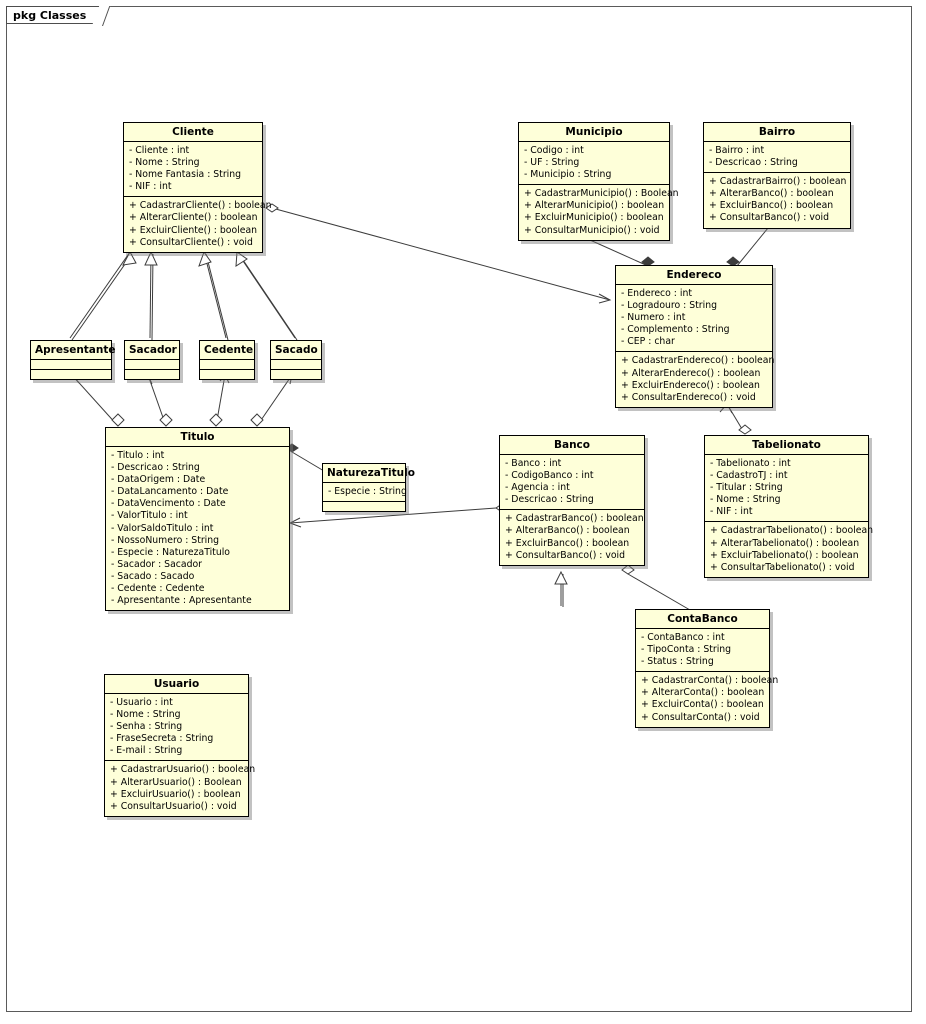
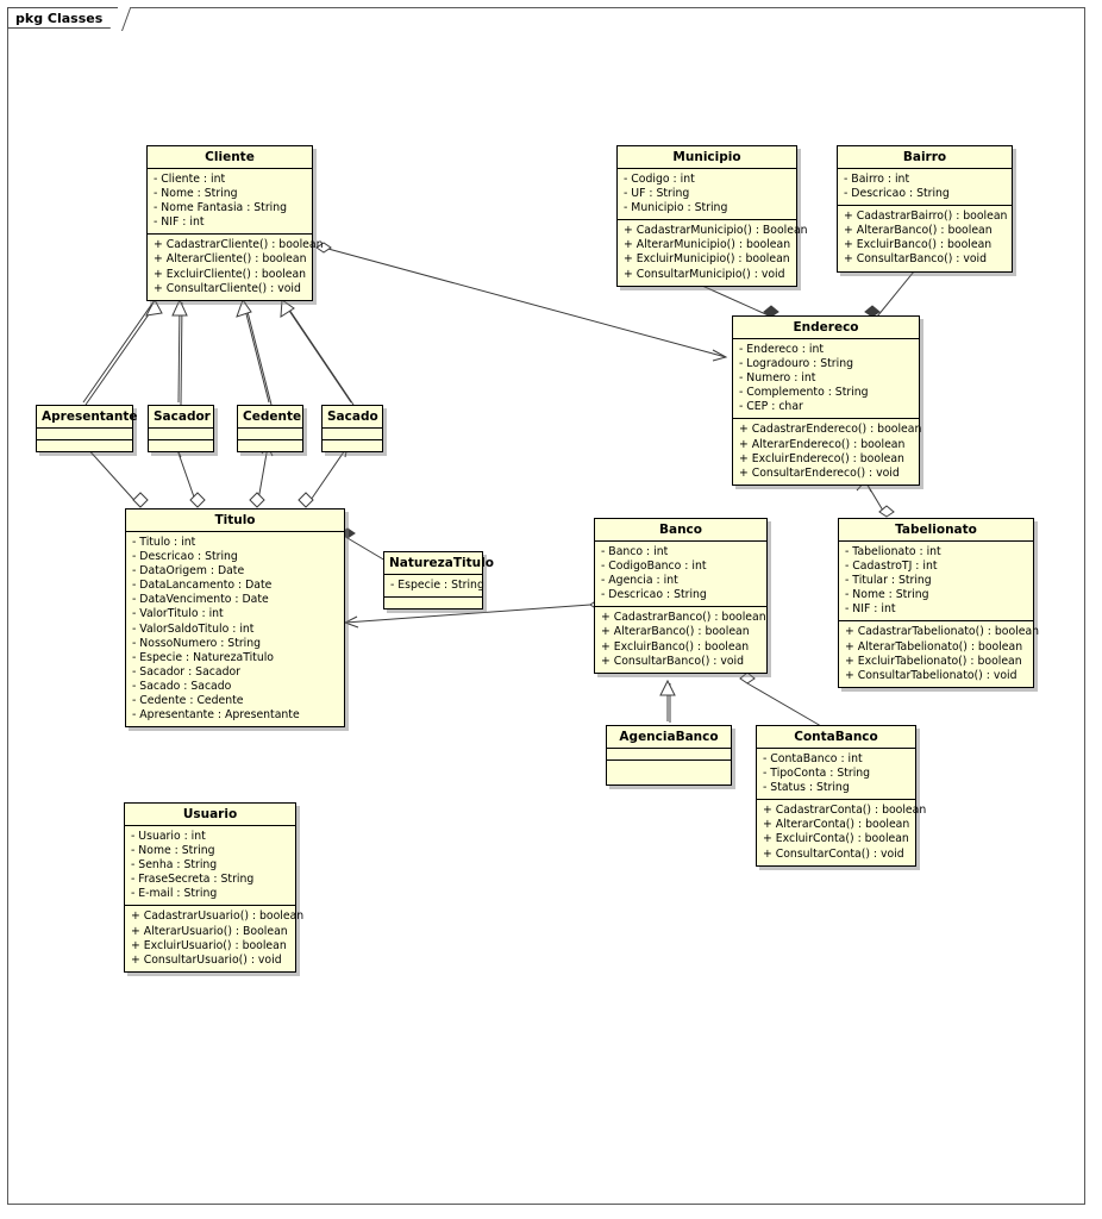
  pkg Classes
  Cliente
  - Cliente : int
  - Nome : String
  - Nome Fantasia : String
  - NIF : int
  + CadastrarCliente() : boolean
  + AlterarCliente() : boolean
  + ExcluirCliente() : boolean
  + ConsultarCliente() : void
  Municipio
  - Codigo : int
  - UF : String
  - Municipio : String
  + CadastrarMunicipio() : Boolean
  + AlterarMunicipio() : boolean
  + ExcluirMunicipio() : boolean
  + ConsultarMunicipio() : void
  Bairro
  - Bairro : int
  - Descricao : String
  + CadastrarBairro() : boolean
  + AlterarBanco() : boolean
  + ExcluirBanco() : boolean
  + ConsultarBanco() : void
  Endereco
  - Endereco : int
  - Logradouro : String
  - Numero : int
  - Complemento : String
  - CEP : char
  + CadastrarEndereco() : boolean
  + AlterarEndereco() : boolean
  + ExcluirEndereco() : boolean
  + ConsultarEndereco() : void
  Apresentante
  Sacador
  Cedente
  Sacado
  Titulo
  - Titulo : int
  - Descricao : String
  - DataOrigem : Date
  - DataLancamento : Date
  - DataVencimento : Date
  - ValorTitulo : int
  - ValorSaldoTitulo : int
  - NossoNumero : String
  - Especie : NaturezaTitulo
  - Sacador : Sacador
  - Sacado : Sacado
  - Cedente : Cedente
  - Apresentante : Apresentante
  NaturezaTitulo
  - Especie : String
  Banco
  - Banco : int
  - CodigoBanco : int
  - Agencia : int
  - Descricao : String
  + CadastrarBanco() : boolean
  + AlterarBanco() : boolean
  + ExcluirBanco() : boolean
  + ConsultarBanco() : void
  Tabelionato
  - Tabelionato : int
  - CadastroTJ : int
  - Titular : String
  - Nome : String
  - NIF : int
  + CadastrarTabelionato() : boolean
  + AlterarTabelionato() : boolean
  + ExcluirTabelionato() : boolean
  + ConsultarTabelionato() : void
+ AgenciaBanco
  ContaBanco
  - ContaBanco : int
  - TipoConta : String
  - Status : String
  + CadastrarConta() : boolean
  + AlterarConta() : boolean
  + ExcluirConta() : boolean
  + ConsultarConta() : void
  Usuario
  - Usuario : int
  - Nome : String
  - Senha : String
  - FraseSecreta : String
  - E-mail : String
  + CadastrarUsuario() : boolean
  + AlterarUsuario() : Boolean
  + ExcluirUsuario() : boolean
  + ConsultarUsuario() : void
